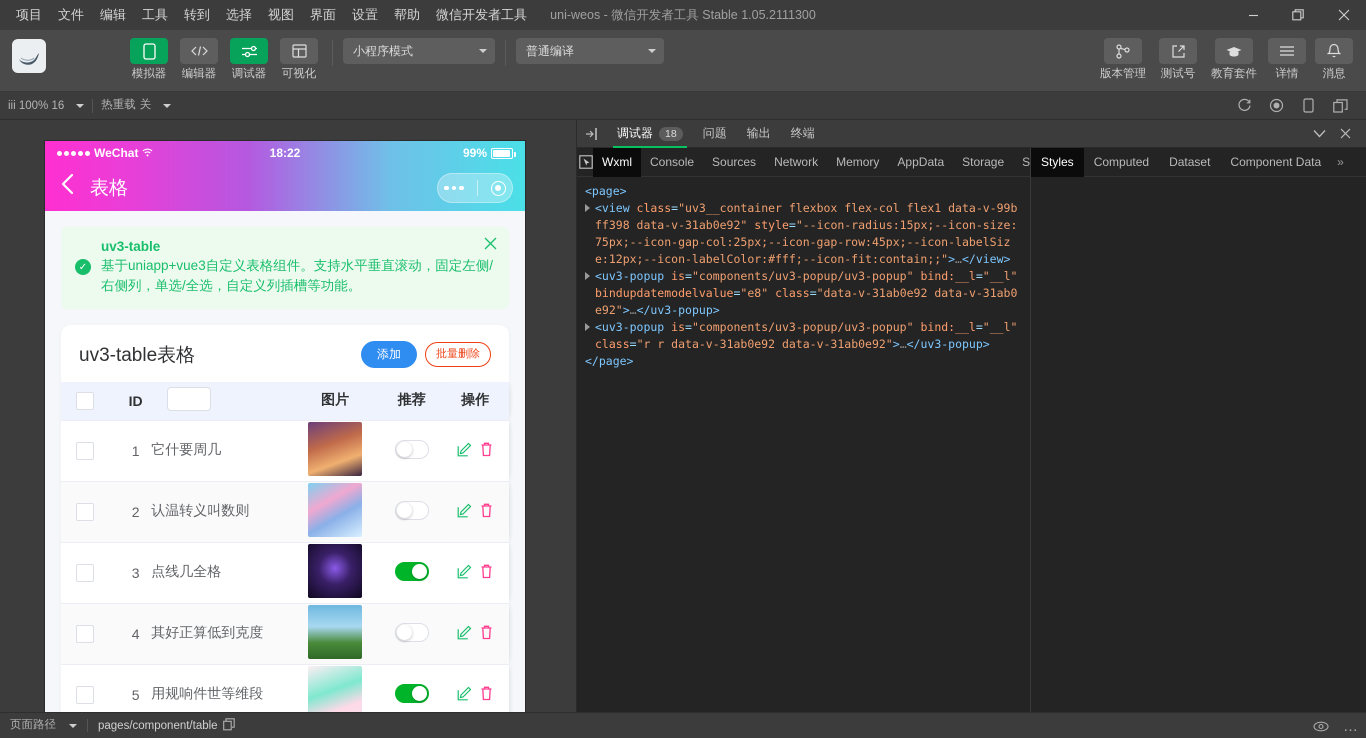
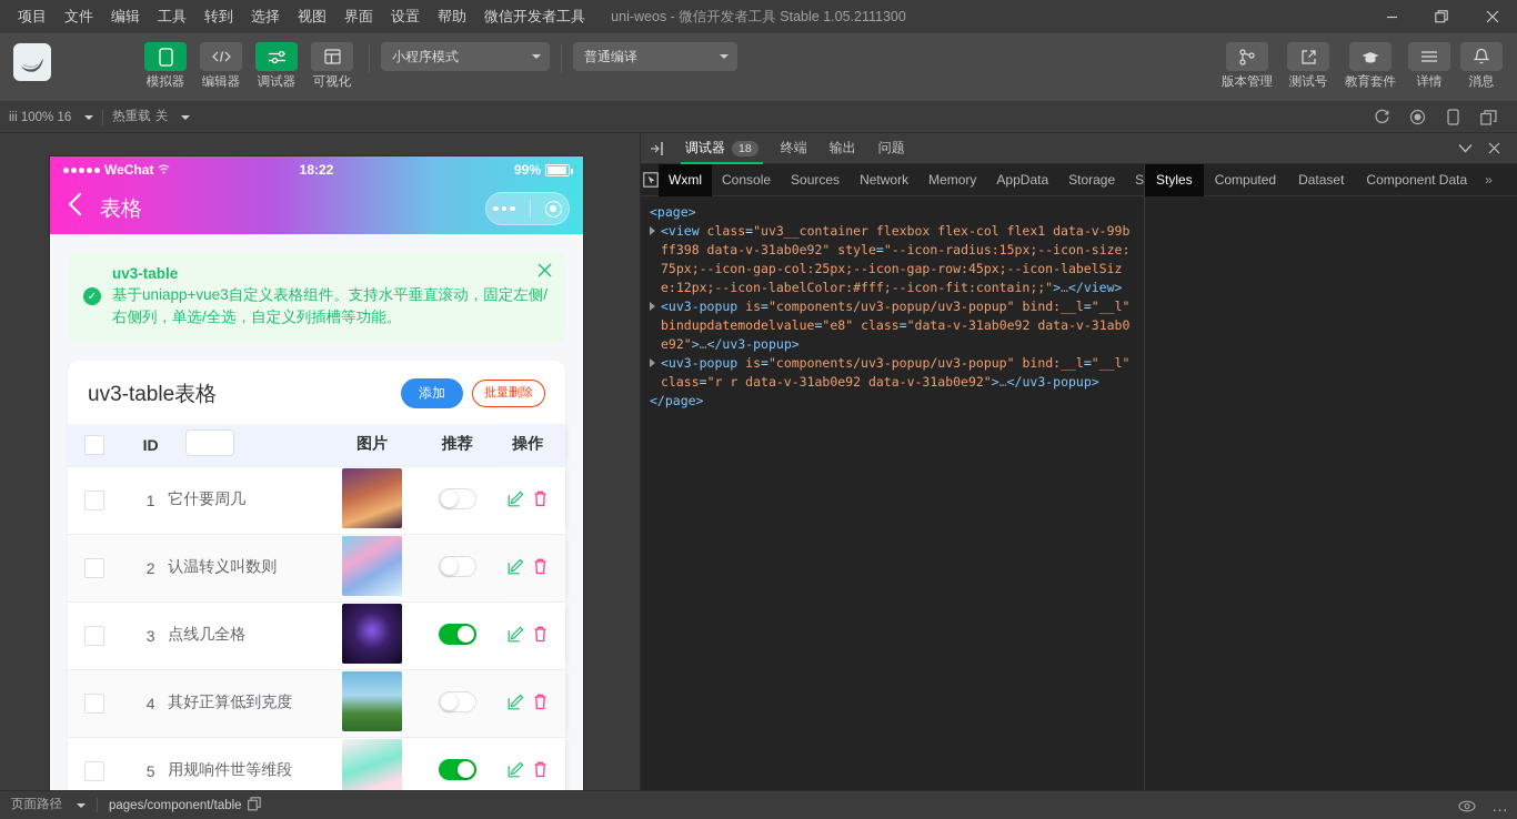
  项目
  文件
  编辑
  工具
  转到
  选择
  视图
  界面
  设置
  帮助
  微信开发者工具
  uni-weos - 微信开发者工具 Stable 1.05.2111300
  模拟器
  编辑器
  调试器
  可视化
  小程序模式
  普通编译
  版本管理
  测试号
  教育套件
  详情
  消息
  iii 100% 16
  热重载
  关
  WeChat
  18:22
  99%
  表格
  ✓
  uv3-table
  基于uniapp+vue3自定义表格组件。支持水平垂直滚动，固定左侧/右侧列，单选/全选，自定义列插槽等功能。
  uv3-table表格
  添加
  批量删除
  	ID		图片	推荐	操作
  	1	它什要周几
  	2	认温转义叫数则
  	3	点线几全格
  	4	其好正算低到克度
  	5	用规响件世等维段
  调试器
  18
- 问题
+ 终端
  输出
- 终端
+ 问题
  Wxml
  Console
  Sources
  Network
  Memory
  AppData
  Storage
  <page>
  <view class="uv3__container flexbox flex-col flex1 data-v-99bff398 data-v-31ab0e92" style="--icon-radius:15px;--icon-size:75px;--icon-gap-col:25px;--icon-gap-row:45px;--icon-labelSize:12px;--icon-labelColor:#fff;--icon-fit:contain;;">…</view>
  <uv3-popup is="components/uv3-popup/uv3-popup" bind:__l="__l" bindupdatemodelvalue="e8" class="data-v-31ab0e92 data-v-31ab0e92">…</uv3-popup>
  <uv3-popup is="components/uv3-popup/uv3-popup" bind:__l="__l" class="r r data-v-31ab0e92 data-v-31ab0e92">…</uv3-popup>
  </page>
  Styles
  Computed
  Dataset
  Component Data
  »
  页面路径
  pages/component/table
  …
